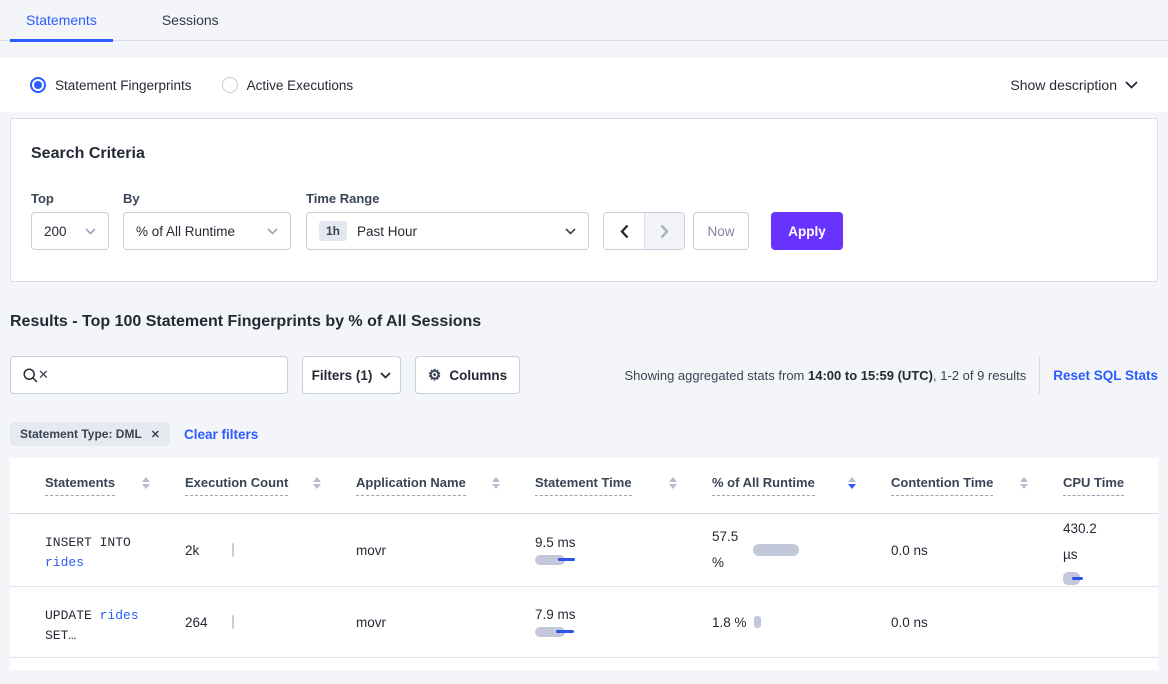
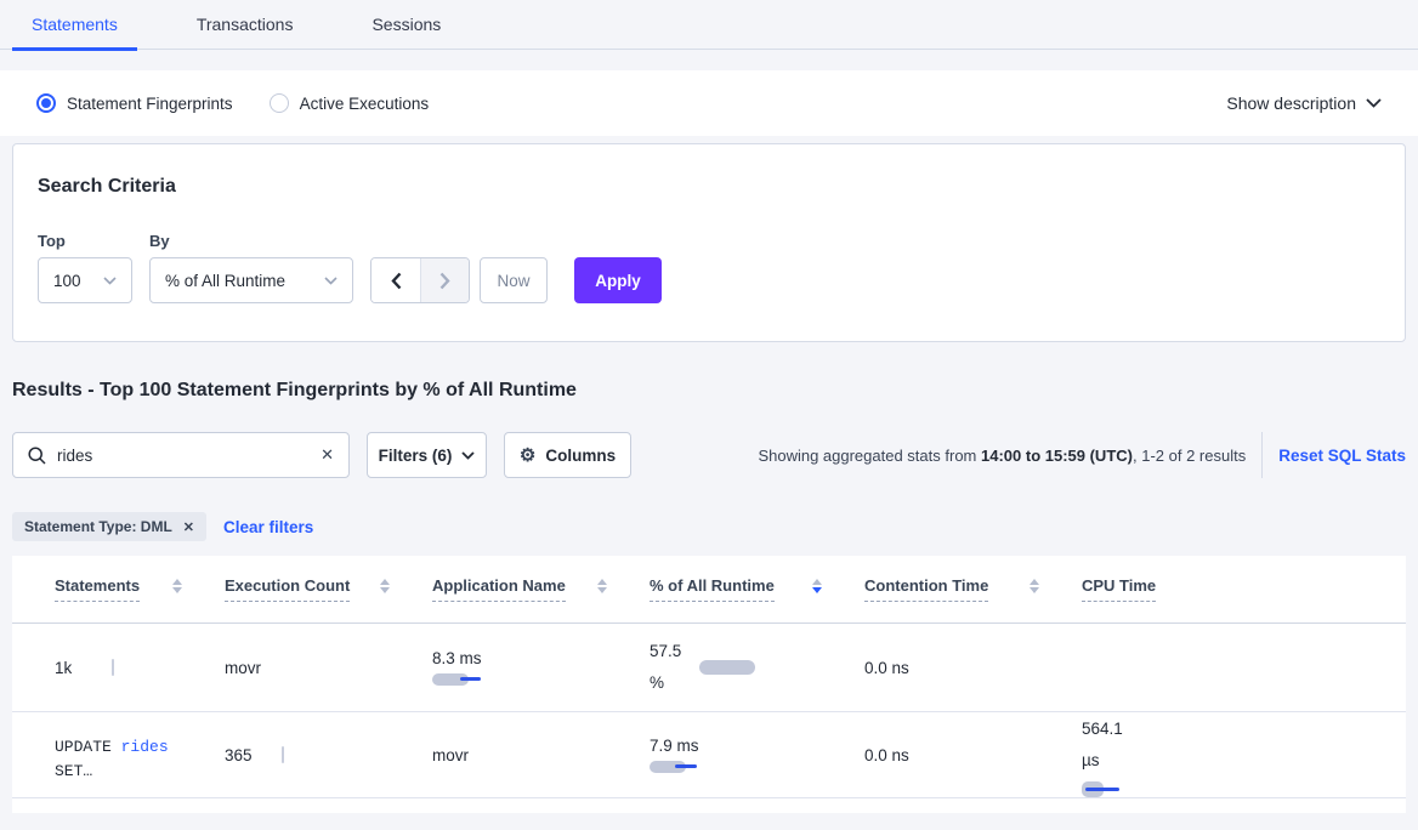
  Statements
+ Transactions
  Sessions
  Statement Fingerprints
  Active Executions
  Show description
  Search Criteria
  Top
- 200
+ 100
  By
  % of All Runtime
- Time Range
- 1h
- Past Hour
  Now
  Apply
- Results - Top 100 Statement Fingerprints by % of All Sessions
+ Results - Top 100 Statement Fingerprints by % of All Runtime
+ rides
  ✕
- Filters (1)
+ Filters (6)
  ⚙
  Columns
- Showing aggregated stats from 14:00 to 15:59 (UTC), 1-2 of 9 results
+ Showing aggregated stats from 14:00 to 15:59 (UTC), 1-2 of 2 results
  Reset SQL Stats
  Statement Type: DML
  ✕
  Clear filters
  Statements
  Execution Count
  Application Name
- Statement Time
  % of All Runtime
  Contention Time
  CPU Time
- INSERT INTO rides
- 2k
+ 1k
  movr
- 9.5 ms
+ 8.3 ms
  57.5 %
  0.0 ns
- 430.2 µs
  UPDATE rides SET…
- 264
+ 365
  movr
  7.9 ms
- 1.8 %
  0.0 ns
+ 564.1 µs
